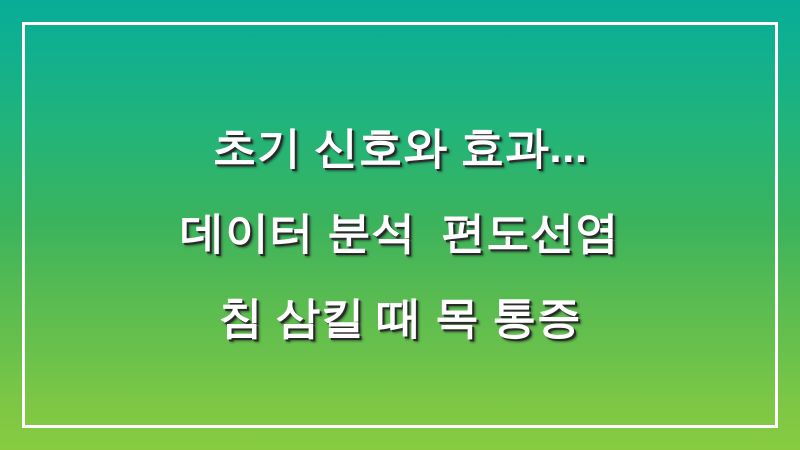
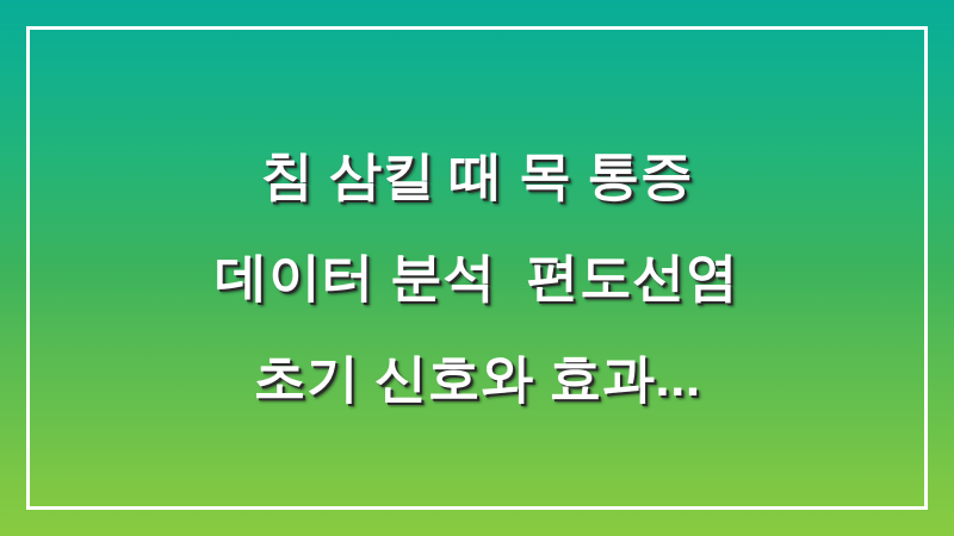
- 초기 신호와 효과...
+ 침 삼킬 때 목 통증
  데이터 분석 편도선염
- 침 삼킬 때 목 통증
+ 초기 신호와 효과...
